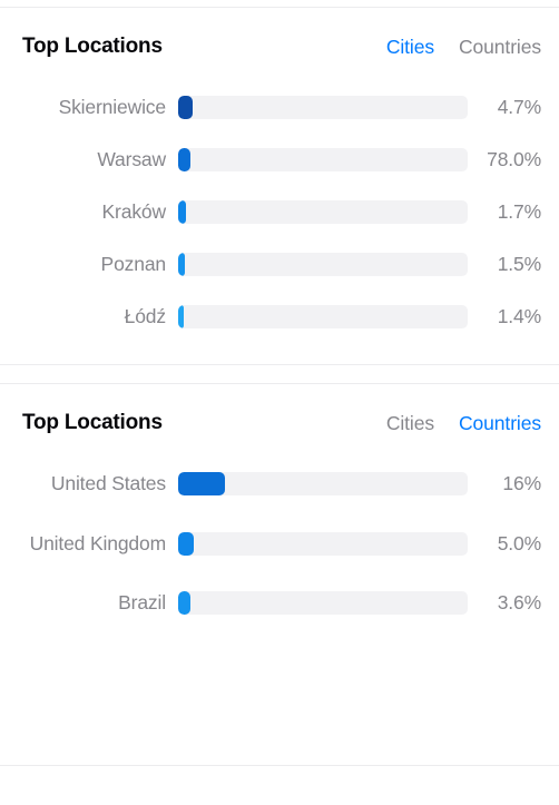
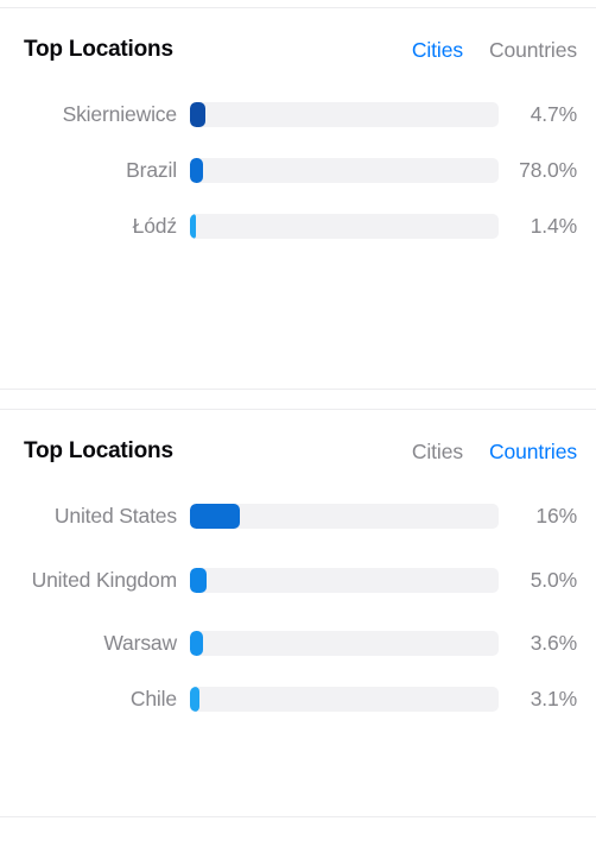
  Top Locations
  Cities
  Countries
  Skierniewice
  4.7%
- Warsaw
+ Brazil
  78.0%
- Kraków
- 1.7%
- Poznan
- 1.5%
  Łódź
  1.4%
  Top Locations
  Cities
  Countries
  United States
  16%
  United Kingdom
  5.0%
- Brazil
+ Warsaw
  3.6%
+ Chile
+ 3.1%
